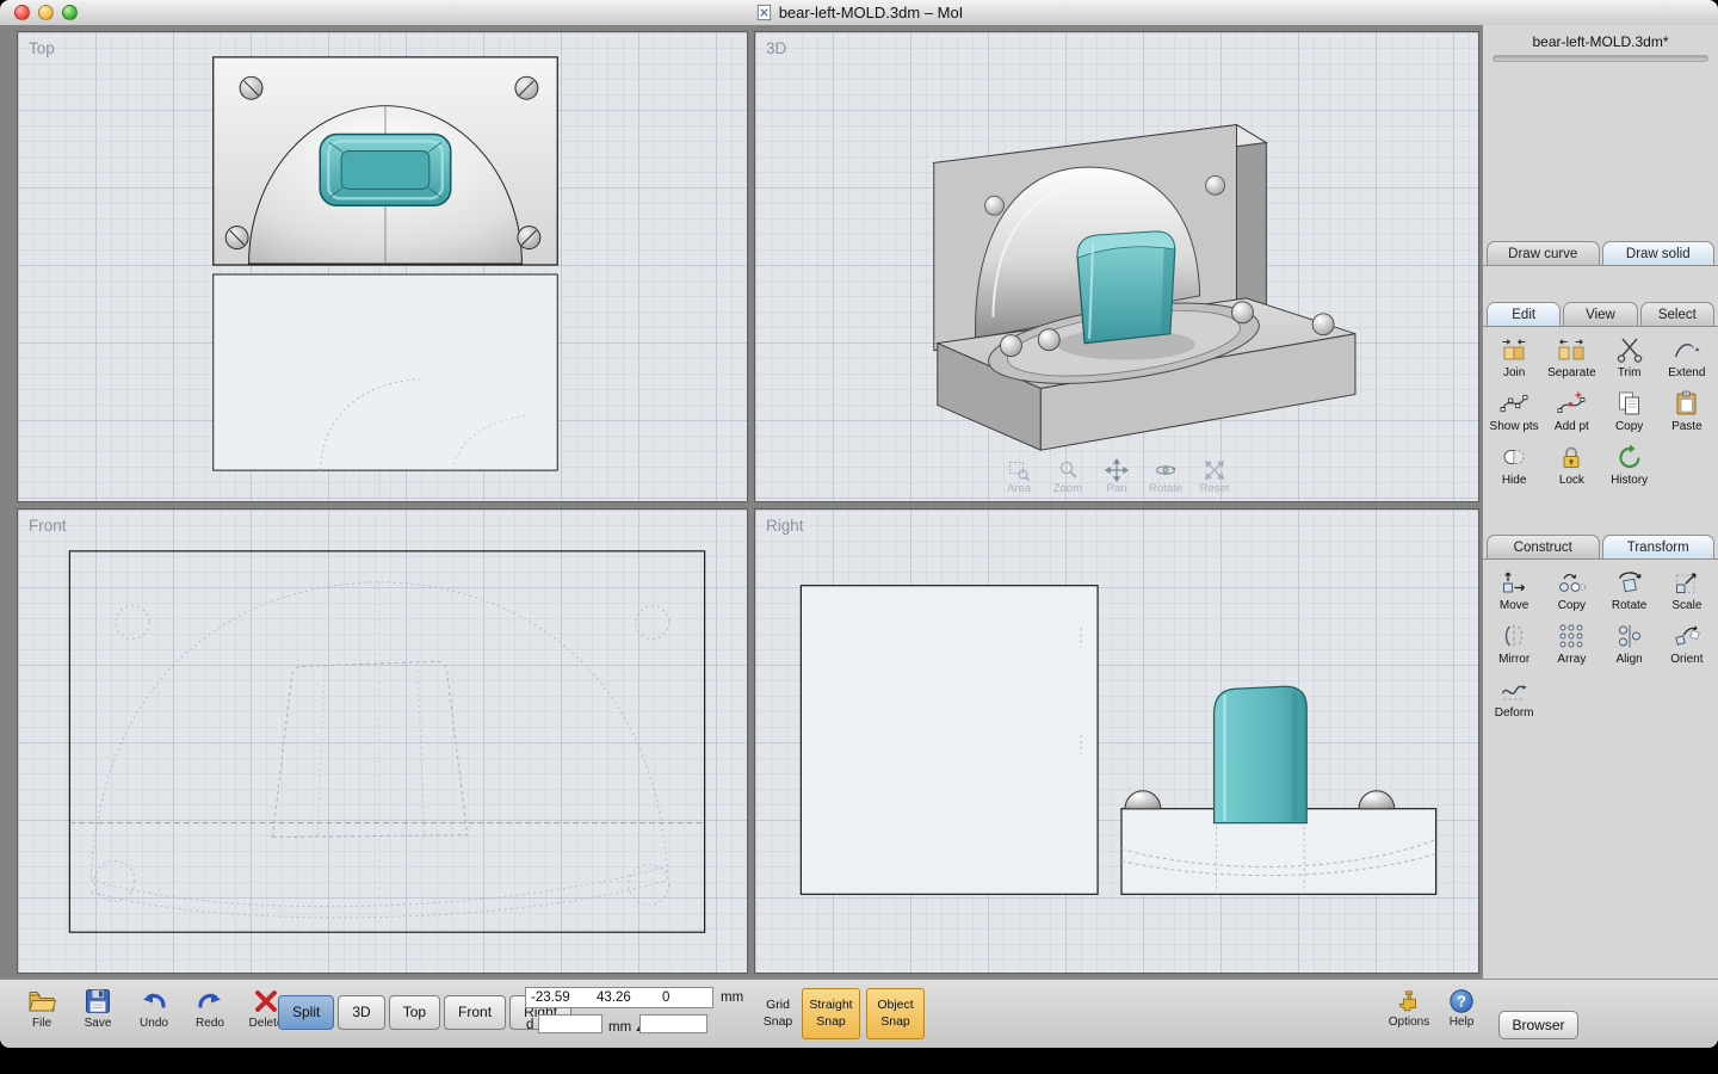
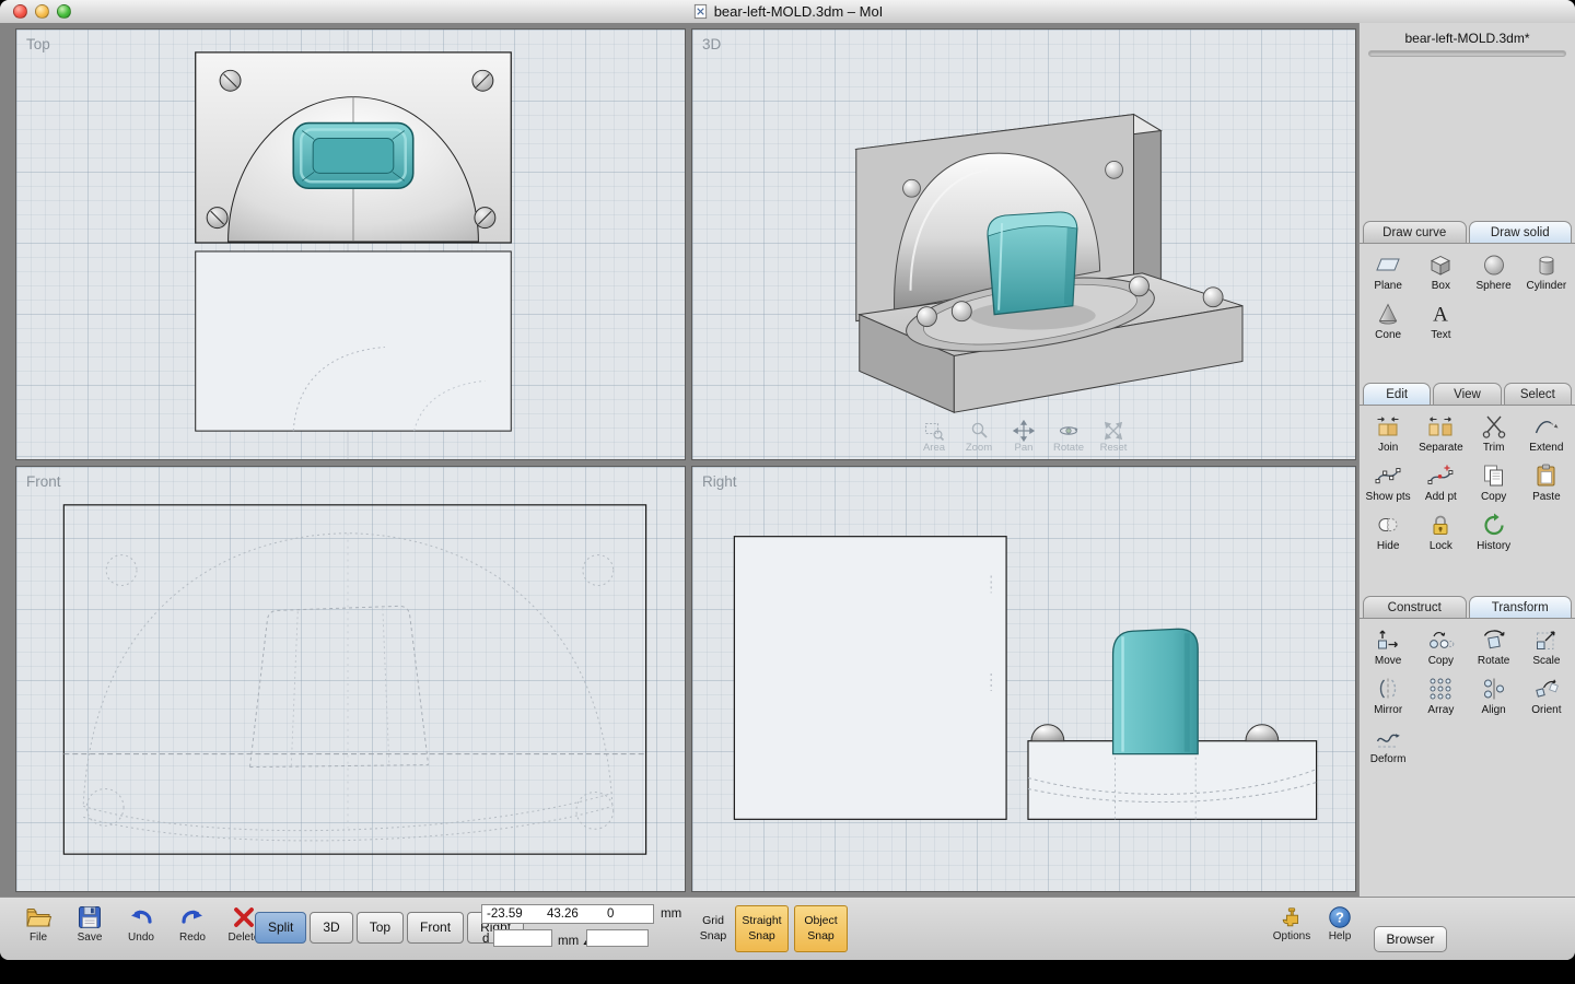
  bear-left-MOLD.3dm – MoI
  Top
  3D
  Area
  Zoom
  Pan
  Rotate
  Reset
  Front
  Right
  bear-left-MOLD.3dm*
  Draw curve
  Draw solid
+ Plane
+ Box
+ Sphere
+ Cylinder
+ Cone
+ A
+ Text
  Edit
  View
  Select
  Join
  Separate
  Trim
  Extend
  Show pts
  Add pt
  Copy
  Paste
  Hide
  Lock
  History
  Construct
  Transform
  Move
  Copy
  Rotate
  Scale
  Mirror
  Array
  Align
  Orient
  Deform
  File
  Save
  Undo
  Redo
  Delet
  Split
  3D
  Top
  Front
  Right
  -23.59
  43.26
  0
  mm
  d
  Grid Snap
  Straight Snap
  Object Snap
  Options
  ?
  Help
  Browser
